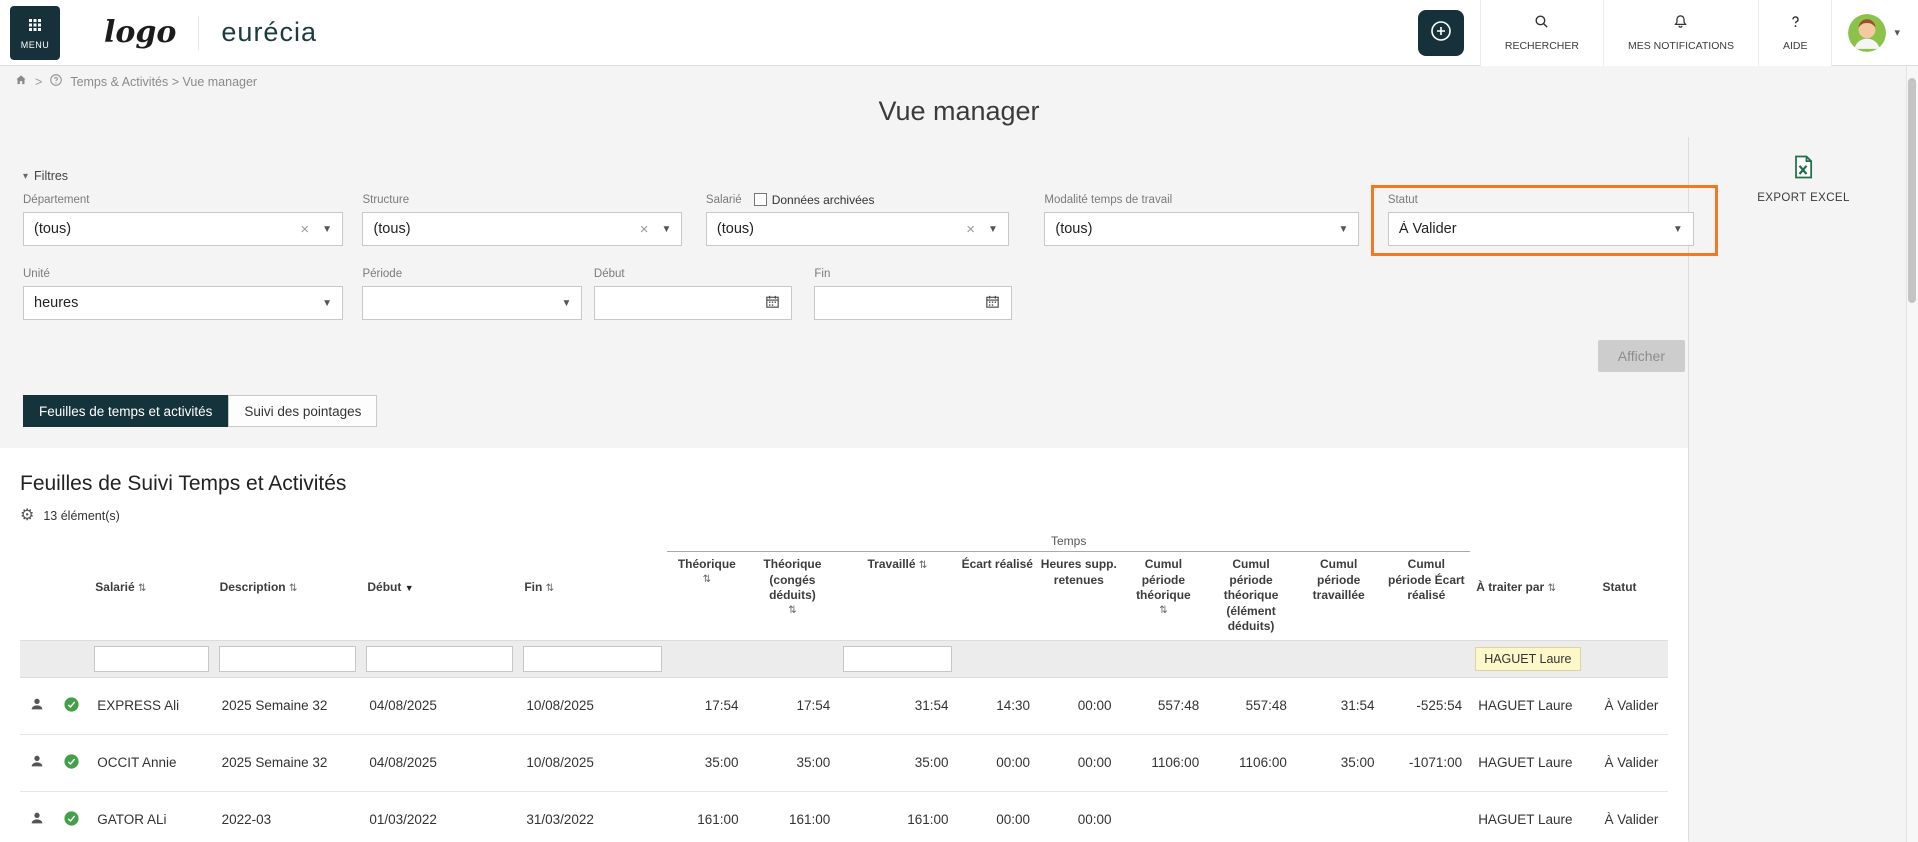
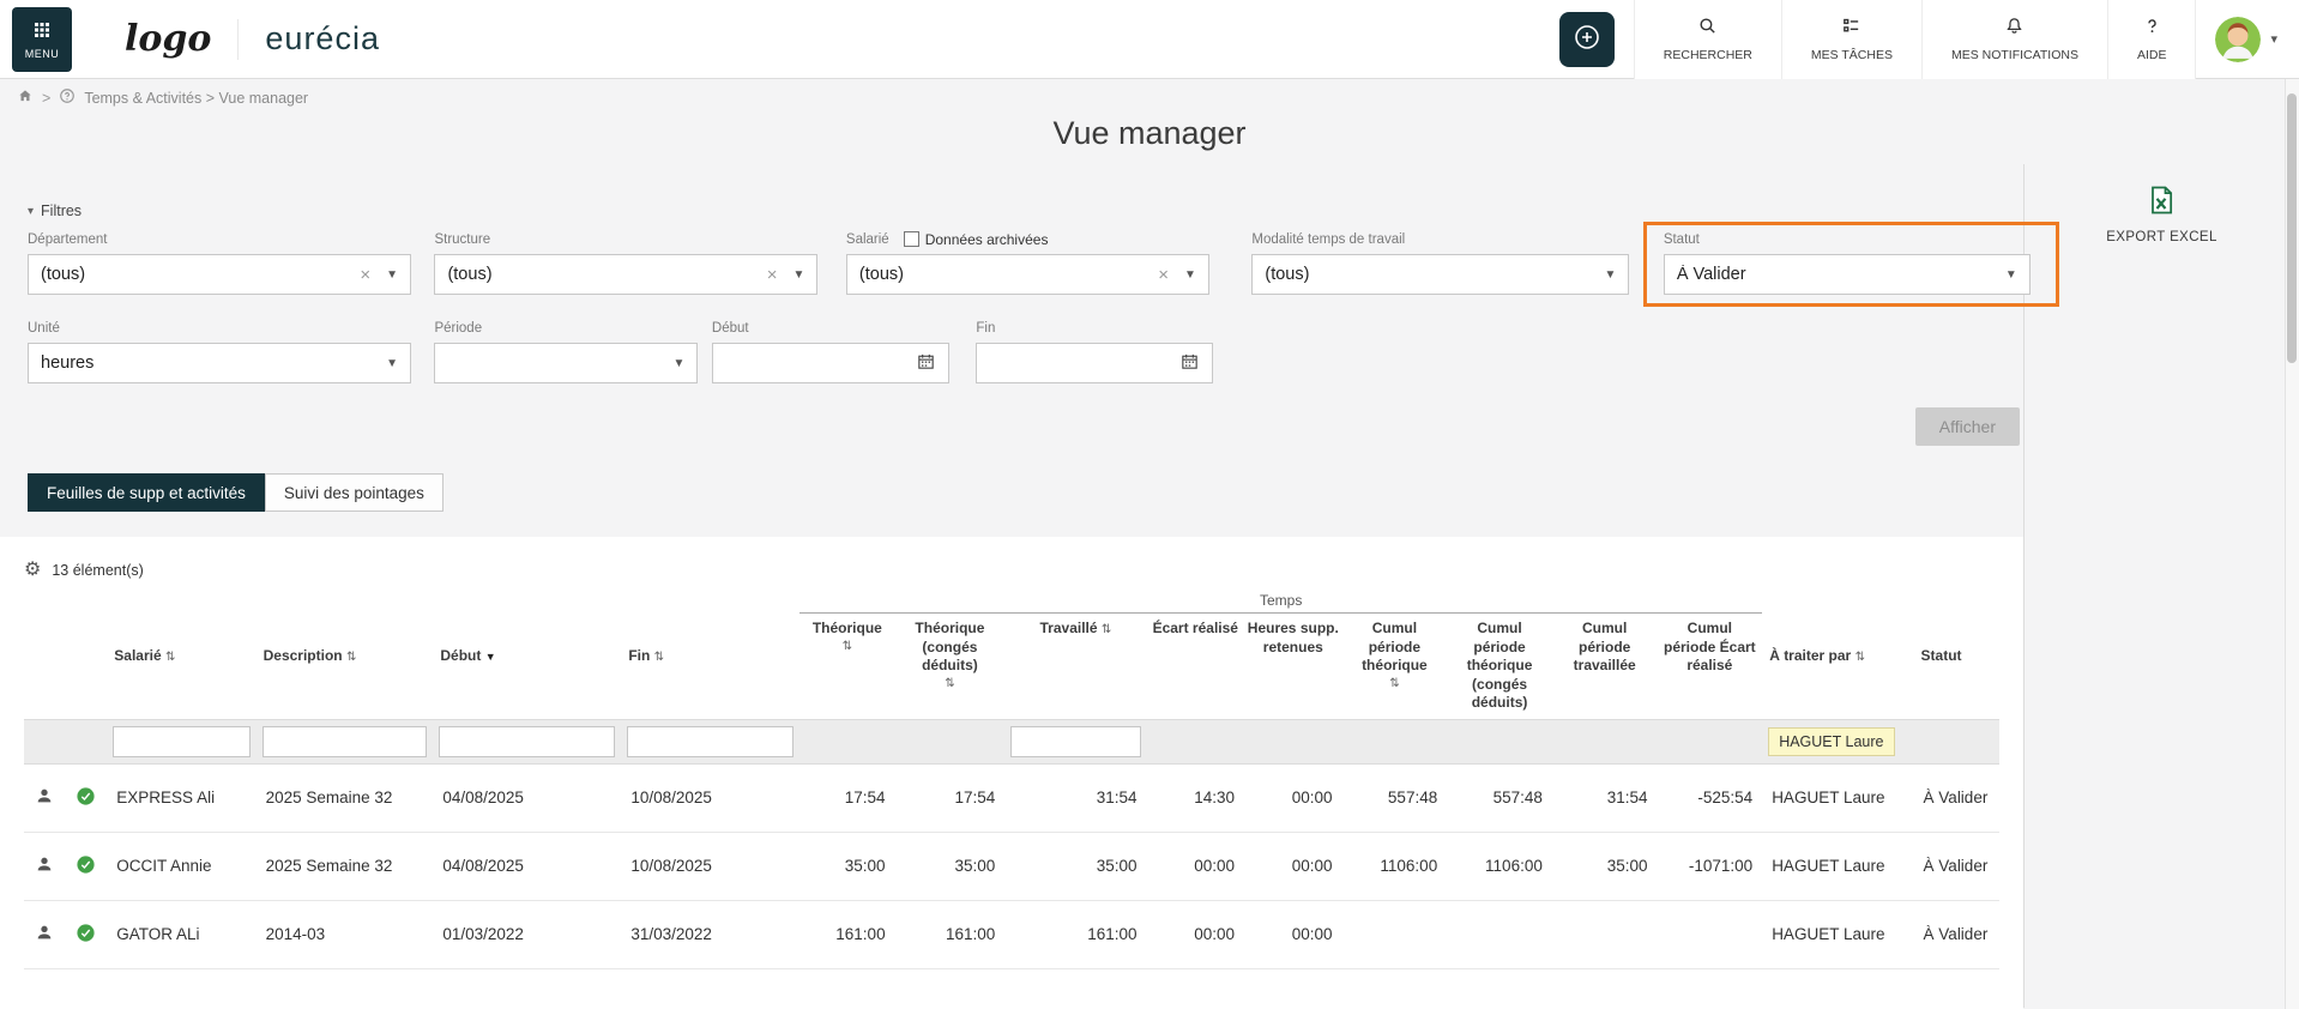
  MENU
  logo
  eurécia
  RECHERCHER
+ MES TÂCHES
  MES NOTIFICATIONS
  AIDE
  ▾
  >
  Temps & Activités > Vue manager
  Vue manager
  ▾
  Filtres
  Département
  (tous)
  ×
  ▼
  Structure
  (tous)
  ×
  ▼
  Salarié
  Données archivées
  (tous)
  ×
  ▼
  Modalité temps de travail
  (tous)
  ▼
  Statut
  À Valider
  ▼
  Unité
  heures
  ▼
  Période
  ▼
  Début
  Fin
  Afficher
- Feuilles de temps et activités
+ Feuilles de supp et activités
  Suivi des pointages
- Feuilles de Suivi Temps et Activités
  ⚙
  13 élément(s)
  		Salarié ⇅	Description ⇅	Début ▼	Fin ⇅	Temps	À traiter par ⇅	Statut
- Théorique⇅	Théorique (congés déduits)⇅	Travaillé ⇅	Écart réalisé	Heures supp. retenues	Cumul période théorique⇅	Cumul période théorique (élément déduits)	Cumul période travaillée	Cumul période Écart réalisé
+ Théorique⇅	Théorique (congés déduits)⇅	Travaillé ⇅	Écart réalisé	Heures supp. retenues	Cumul période théorique⇅	Cumul période théorique (congés déduits)	Cumul période travaillée	Cumul période Écart réalisé
  															HAGUET Laure
  		EXPRESS Ali	2025 Semaine 32	04/08/2025	10/08/2025	17:54	17:54	31:54	14:30	00:00	557:48	557:48	31:54	-525:54	HAGUET Laure	À Valider
  		OCCIT Annie	2025 Semaine 32	04/08/2025	10/08/2025	35:00	35:00	35:00	00:00	00:00	1106:00	1106:00	35:00	-1071:00	HAGUET Laure	À Valider
- 		GATOR ALi	2022-03	01/03/2022	31/03/2022	161:00	161:00	161:00	00:00	00:00					HAGUET Laure	À Valider
+ 		GATOR ALi	2014-03	01/03/2022	31/03/2022	161:00	161:00	161:00	00:00	00:00					HAGUET Laure	À Valider
  EXPORT EXCEL
